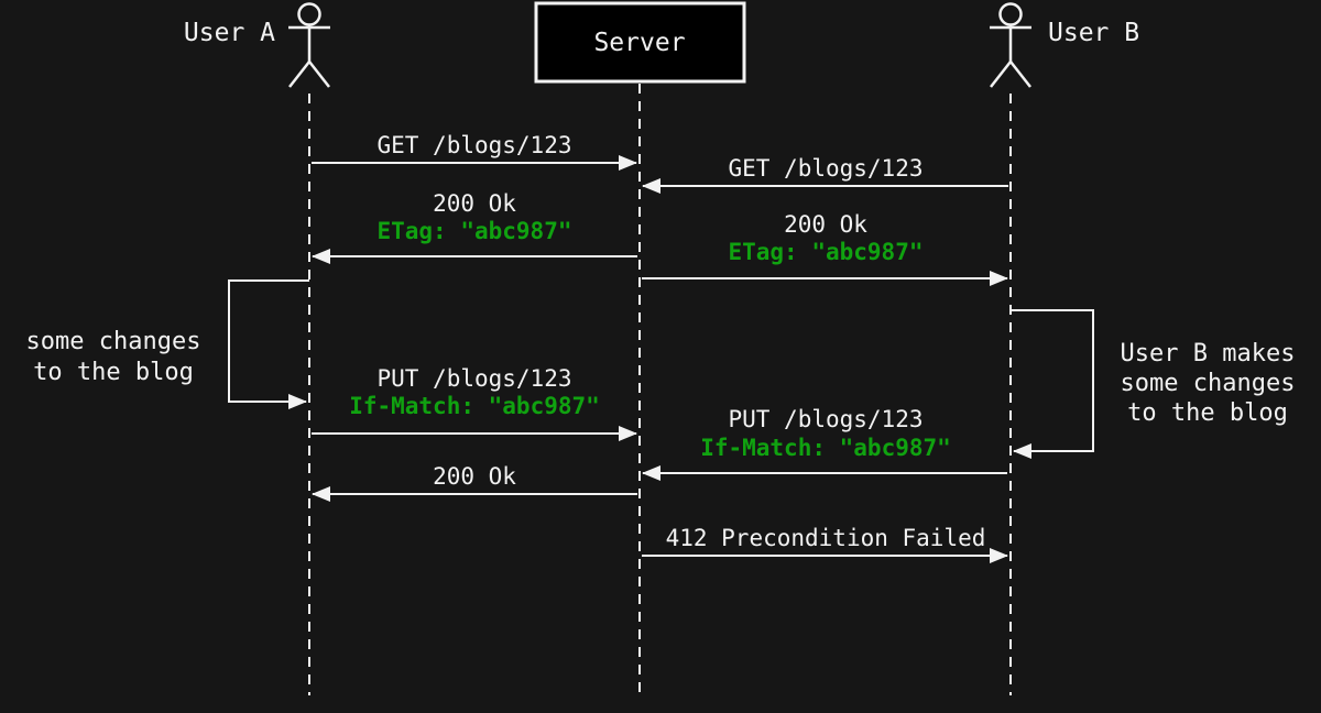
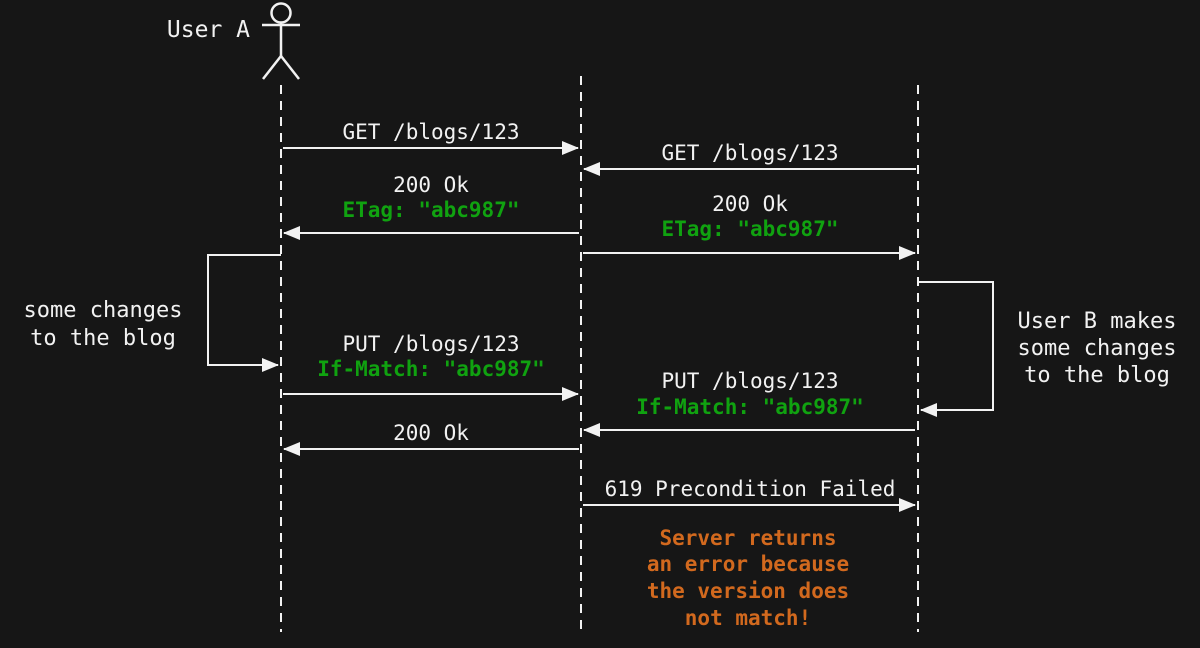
  User A
- Server
- User B
  GET /blogs/123
  GET /blogs/123
  200 Ok
  ETag: "abc987"
  200 Ok
  ETag: "abc987"
  some changes
  to the blog
  User B makes
  some changes
  to the blog
  PUT /blogs/123
  If-Match: "abc987"
  PUT /blogs/123
  If-Match: "abc987"
  200 Ok
- 412 Precondition Failed
+ 619 Precondition Failed
+ Server returns
+ an error because
+ the version does
+ not match!
